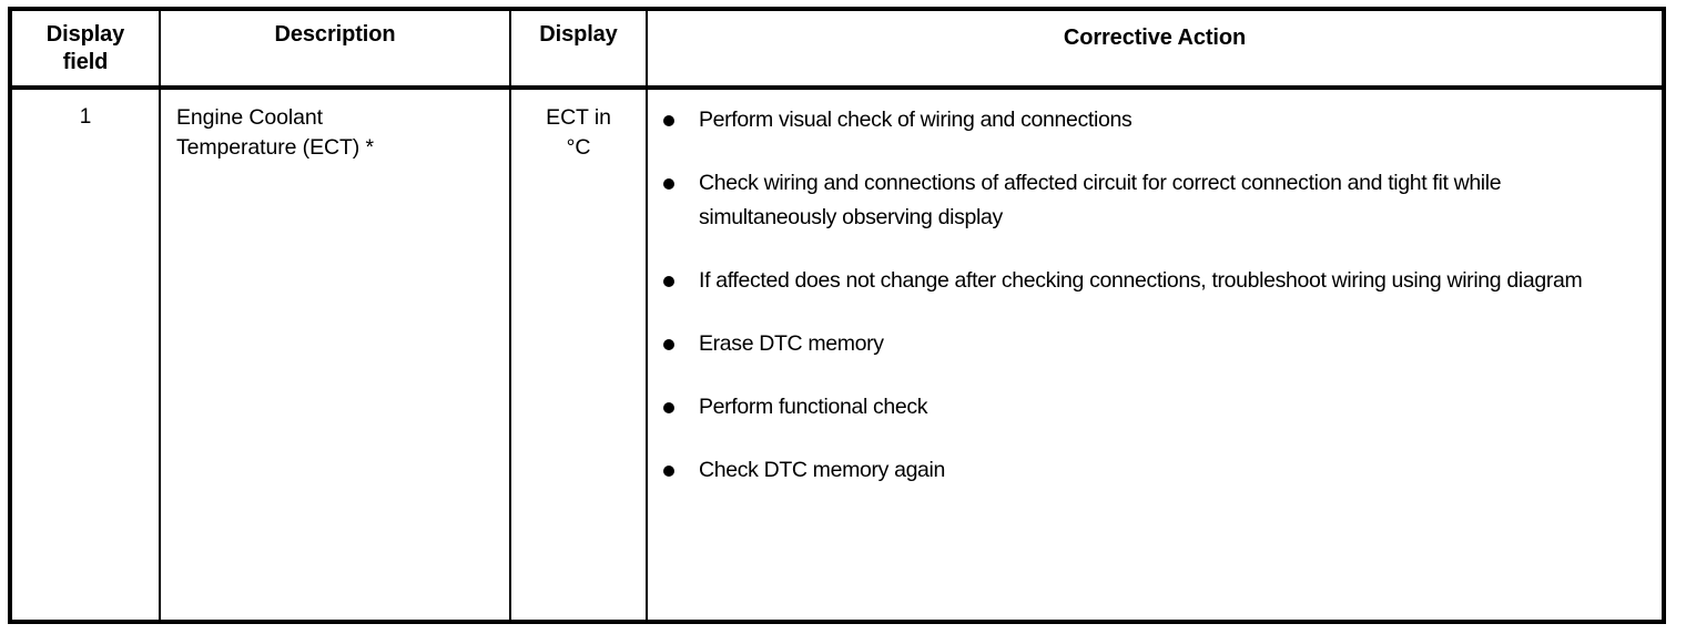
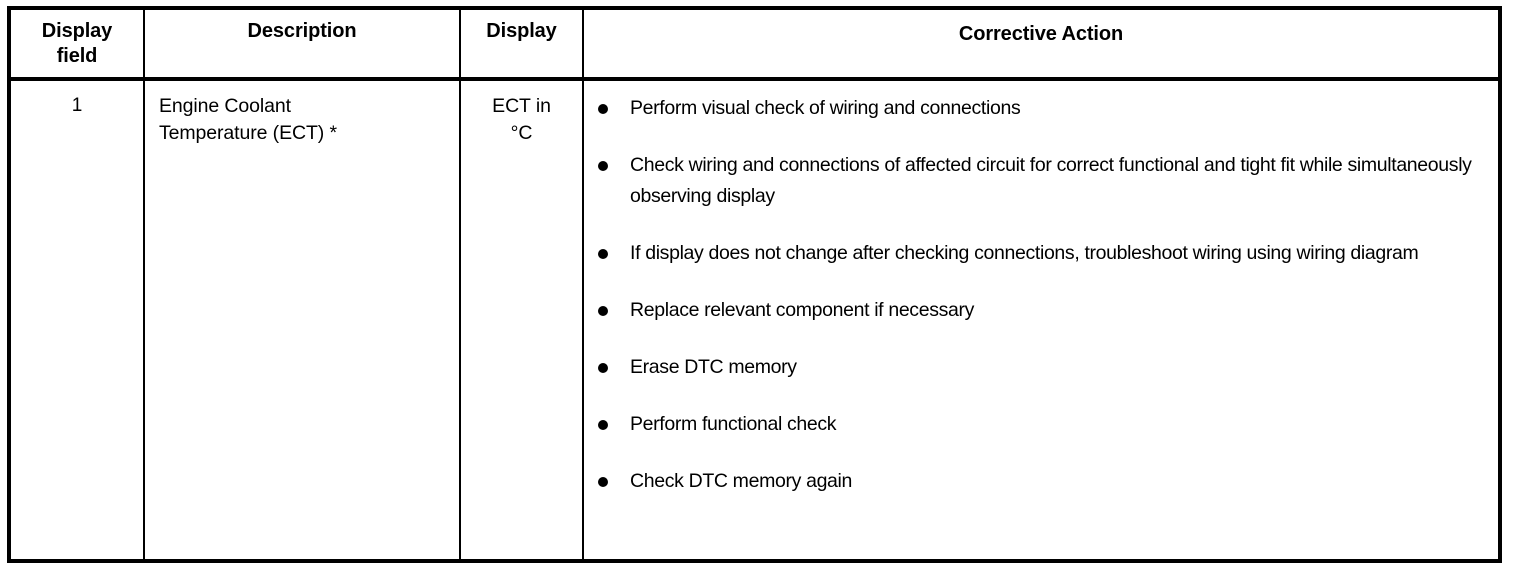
  Display
  field
  Description
  Display
  Corrective Action
  1
  Engine Coolant
  Temperature (ECT) *
  ECT in
  °C
  Perform visual check of wiring and connections
- Check wiring and connections of affected circuit for correct connection and tight fit while simultaneously observing display
+ Check wiring and connections of affected circuit for correct functional and tight fit while simultaneously observing display
- If affected does not change after checking connections, troubleshoot wiring using wiring diagram
+ If display does not change after checking connections, troubleshoot wiring using wiring diagram
+ Replace relevant component if necessary
  Erase DTC memory
  Perform functional check
  Check DTC memory again
